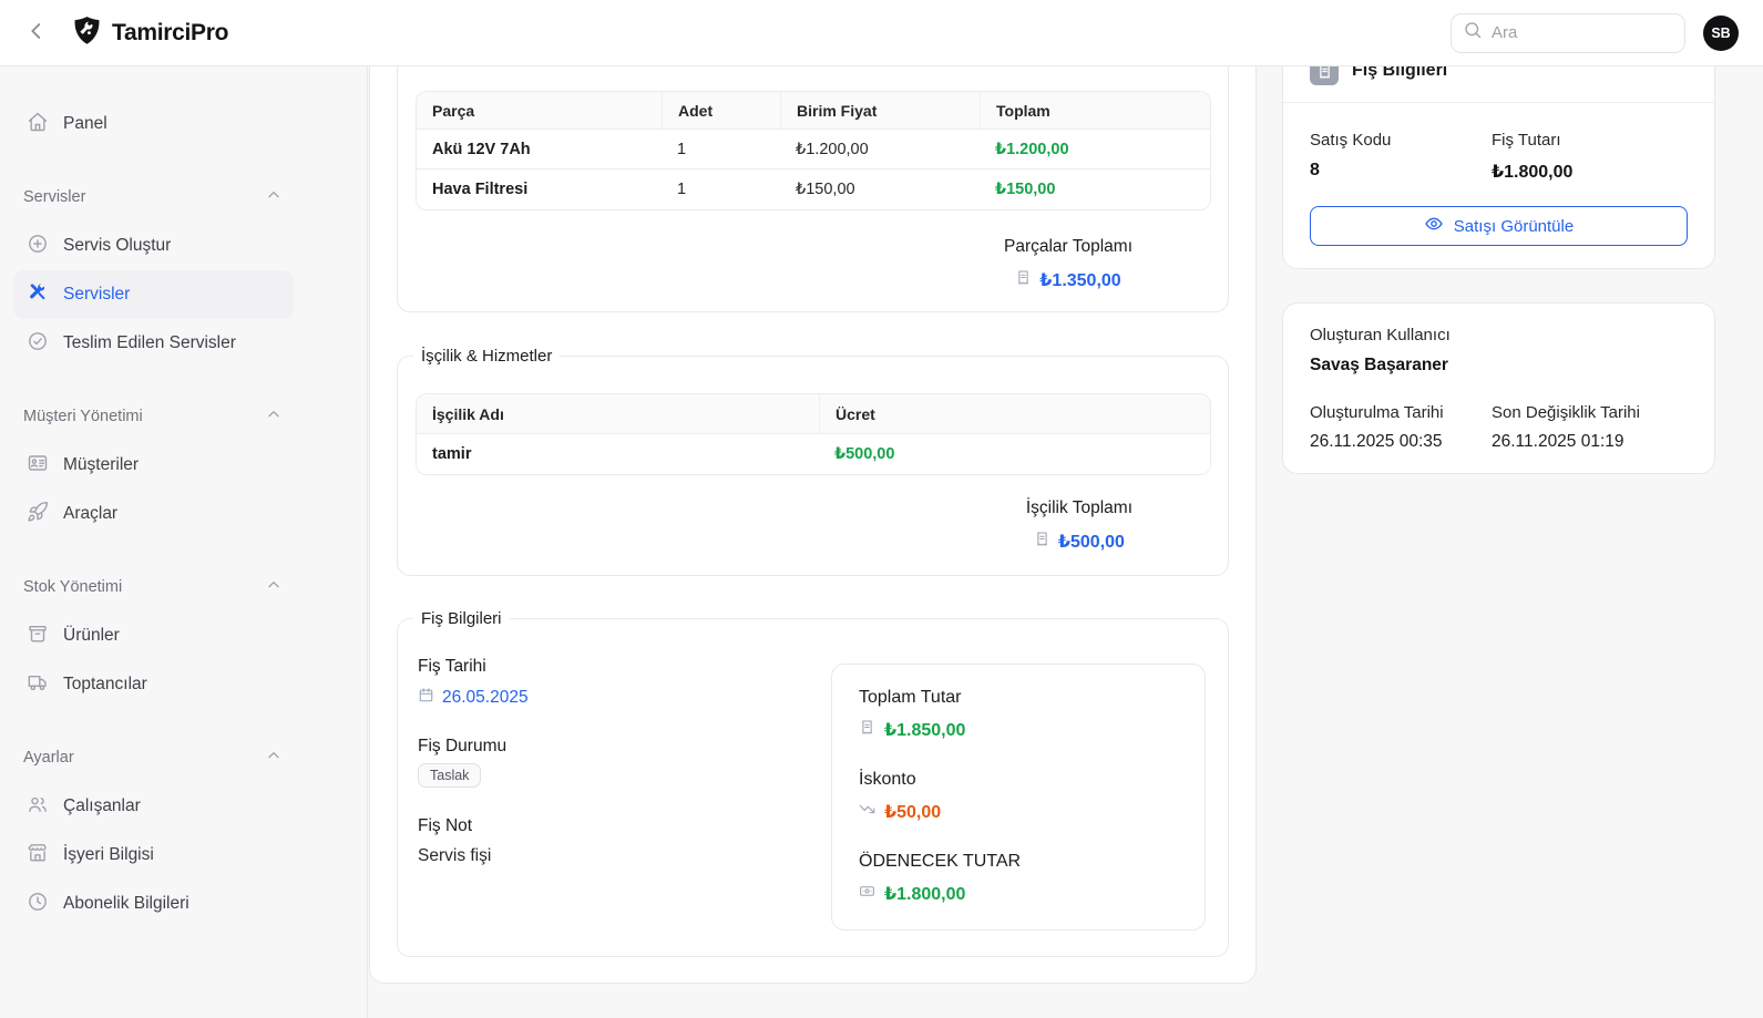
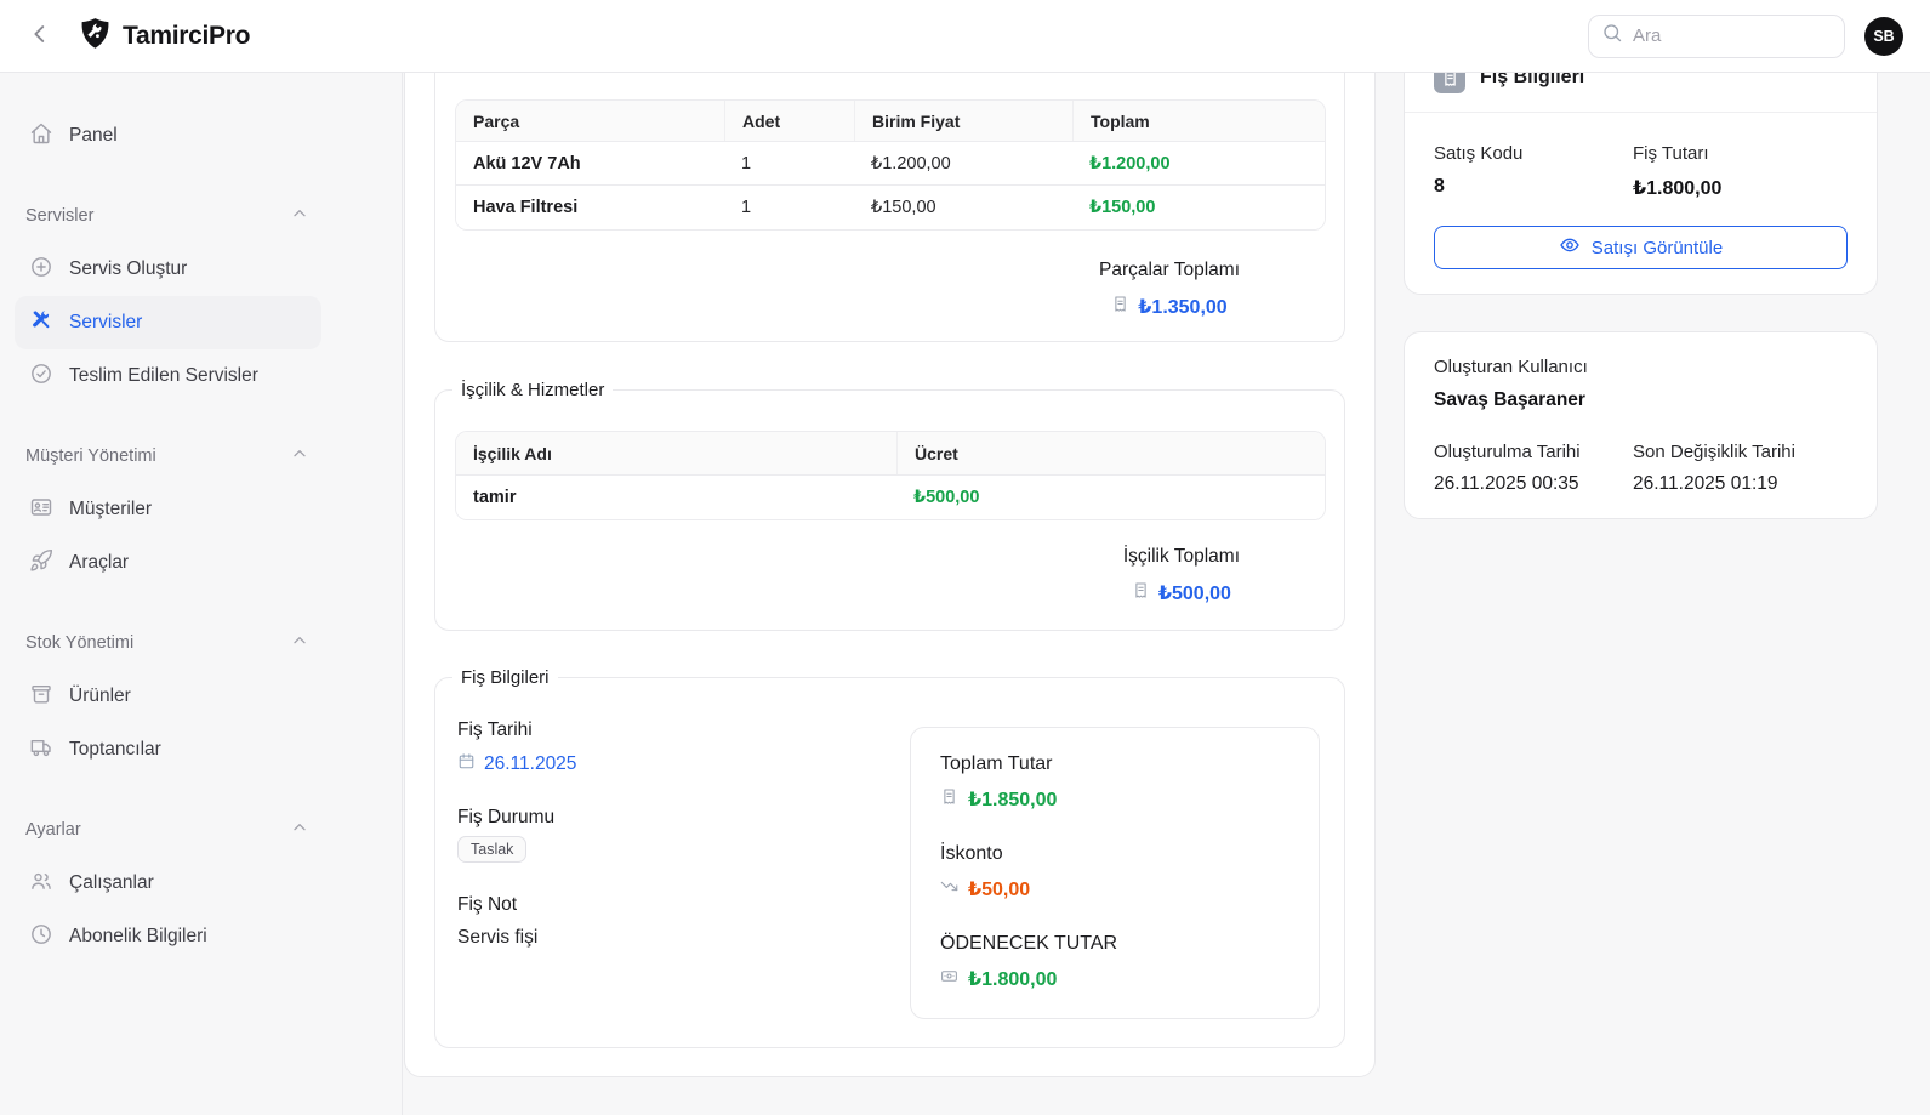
  TamirciPro
  Ara
  SB
  Panel
  Servisler
  Servis Oluştur
  Servisler
  Teslim Edilen Servisler
  Müşteri Yönetimi
  Müşteriler
  Araçlar
  Stok Yönetimi
  Ürünler
  Toptancılar
  Ayarlar
  Çalışanlar
- İşyeri Bilgisi
  Abonelik Bilgileri
  Parça
  Adet
  Birim Fiyat
  Toplam
  Akü 12V 7Ah
  1
  ₺1.200,00
  ₺1.200,00
  Hava Filtresi
  1
  ₺150,00
  ₺150,00
  Parçalar Toplamı
  ₺1.350,00
  İşçilik & Hizmetler
  İşçilik Adı
  Ücret
  tamir
  ₺500,00
  İşçilik Toplamı
  ₺500,00
  Fiş Bilgileri
  Fiş Tarihi
- 26.05.2025
+ 26.11.2025
  Fiş Durumu
  Taslak
  Fiş Not
  Servis fişi
  Toplam Tutar
  ₺1.850,00
  İskonto
  ₺50,00
  ÖDENECEK TUTAR
  ₺1.800,00
  Fiş Bilgileri
  Satış Kodu
  8
  Fiş Tutarı
  ₺1.800,00
  Satışı Görüntüle
  Oluşturan Kullanıcı
  Savaş Başaraner
  Oluşturulma Tarihi
  26.11.2025 00:35
  Son Değişiklik Tarihi
  26.11.2025 01:19
